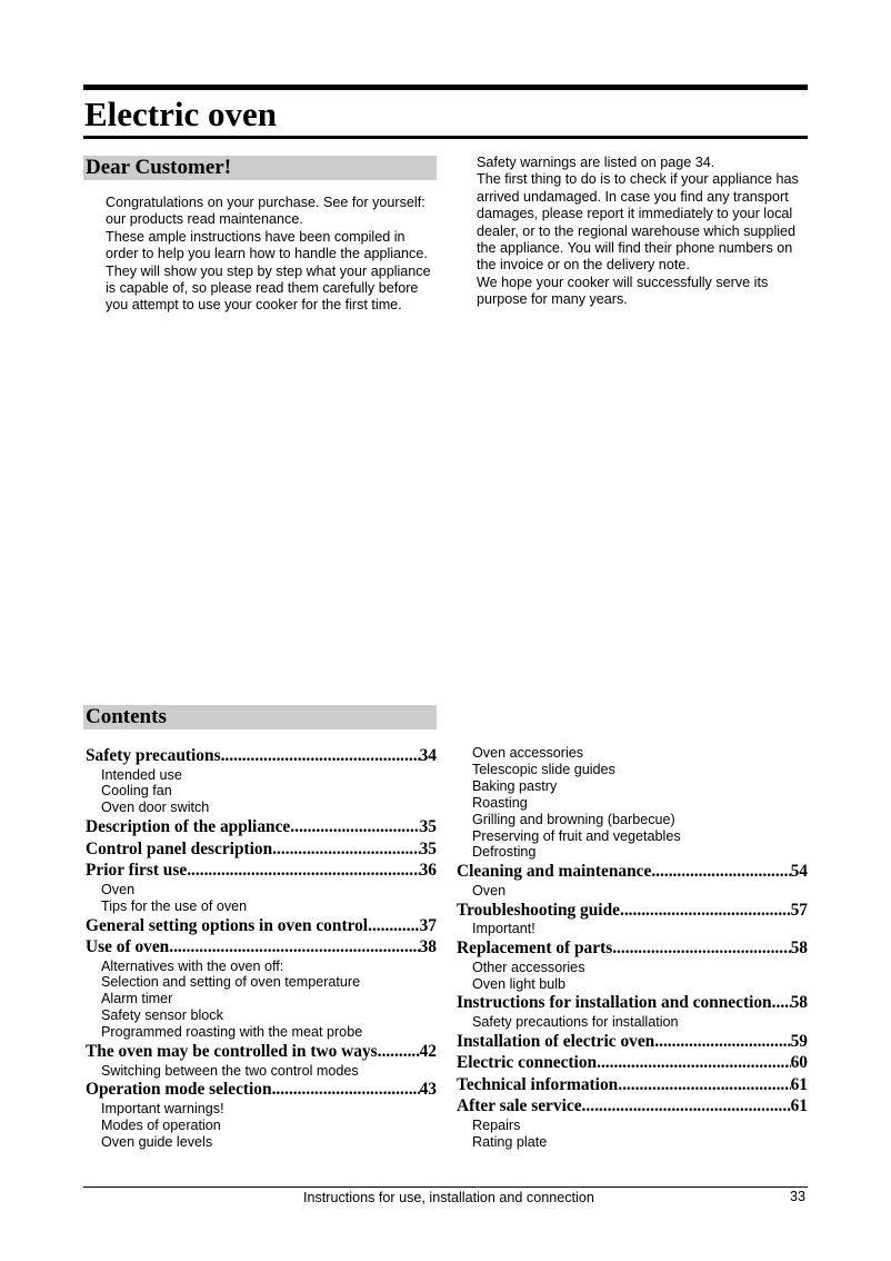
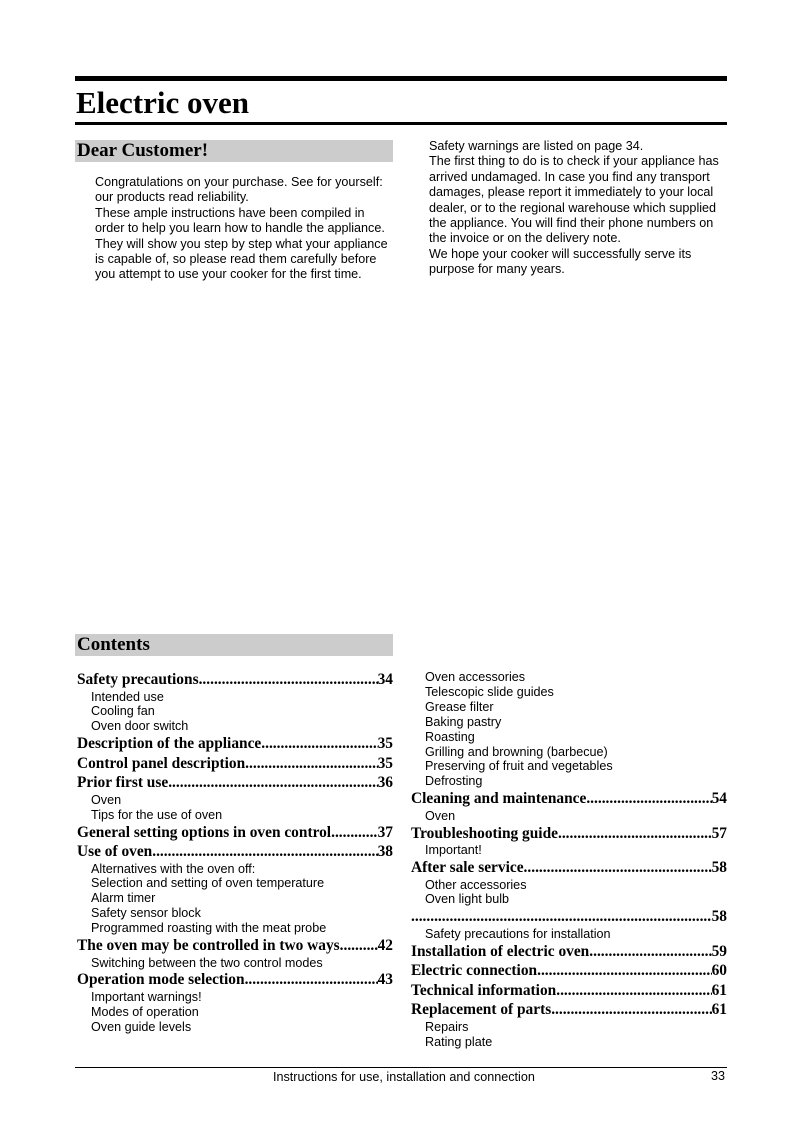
  Electric oven
  Dear Customer!
- Congratulations on your purchase. See for yourself: our products read maintenance.
+ Congratulations on your purchase. See for yourself: our products read reliability.
  These ample instructions have been compiled in order to help you learn how to handle the appliance. They will show you step by step what your appliance is capable of, so please read them carefully before you attempt to use your cooker for the first time.
  Safety warnings are listed on page 34.
  The first thing to do is to check if your appliance has arrived undamaged. In case you find any transport damages, please report it immediately to your local dealer, or to the regional warehouse which supplied the appliance. You will find their phone numbers on the invoice or on the delivery note.
  We hope your cooker will successfully serve its purpose for many years.
  Contents
  Safety precautions
  34
  Intended use
  Cooling fan
  Oven door switch
  Description of the appliance
  35
  Control panel description
  35
  Prior first use
  36
  Oven
  Tips for the use of oven
  General setting options in oven control
  37
  Use of oven
  38
  Alternatives with the oven off:
  Selection and setting of oven temperature
  Alarm timer
  Safety sensor block
  Programmed roasting with the meat probe
  The oven may be controlled in two ways
  42
  Switching between the two control modes
  Operation mode selection
  43
  Important warnings!
  Modes of operation
  Oven guide levels
  Oven accessories
  Telescopic slide guides
+ Grease filter
  Baking pastry
  Roasting
  Grilling and browning (barbecue)
  Preserving of fruit and vegetables
  Defrosting
  Cleaning and maintenance
  54
  Oven
  Troubleshooting guide
  57
  Important!
- Replacement of parts
+ After sale service
  58
  Other accessories
  Oven light bulb
- Instructions for installation and connection
  58
  Safety precautions for installation
  Installation of electric oven
  59
  Electric connection
  60
  Technical information
  61
- After sale service
+ Replacement of parts
  61
  Repairs
  Rating plate
  Instructions for use, installation and connection
  33
